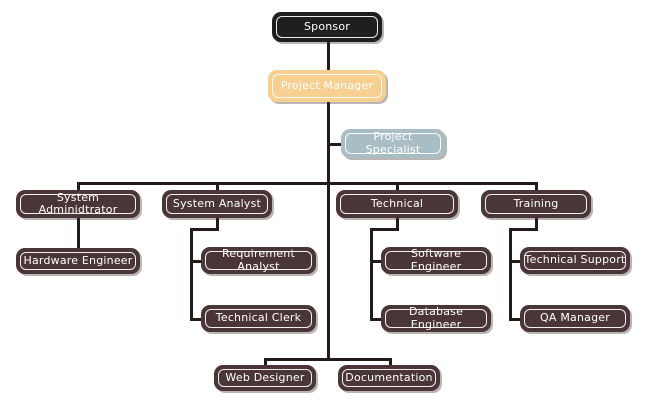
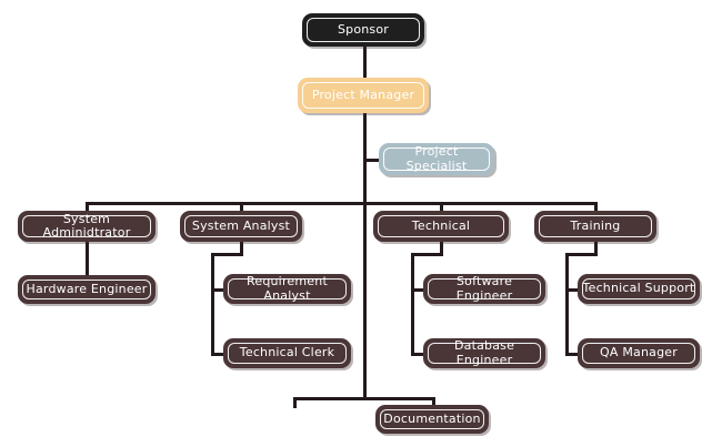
  Sponsor
  Project Manager
  Project Specialist
  System Adminidtrator
  System Analyst
  Technical
  Training
  Hardware Engineer
  Requirement Analyst
  Software Engineer
  Technical Support
  Technical Clerk
  Database Engineer
  QA Manager
- Web Designer
  Documentation
